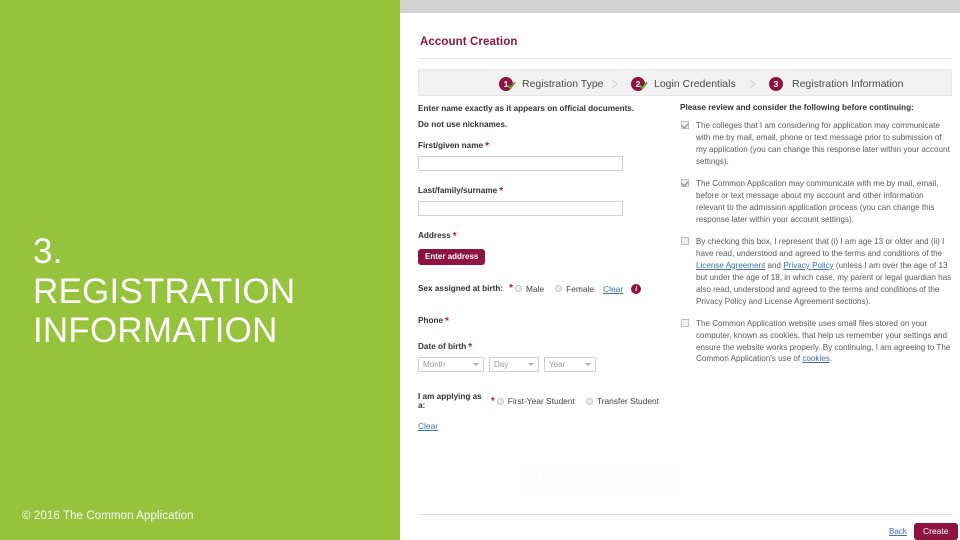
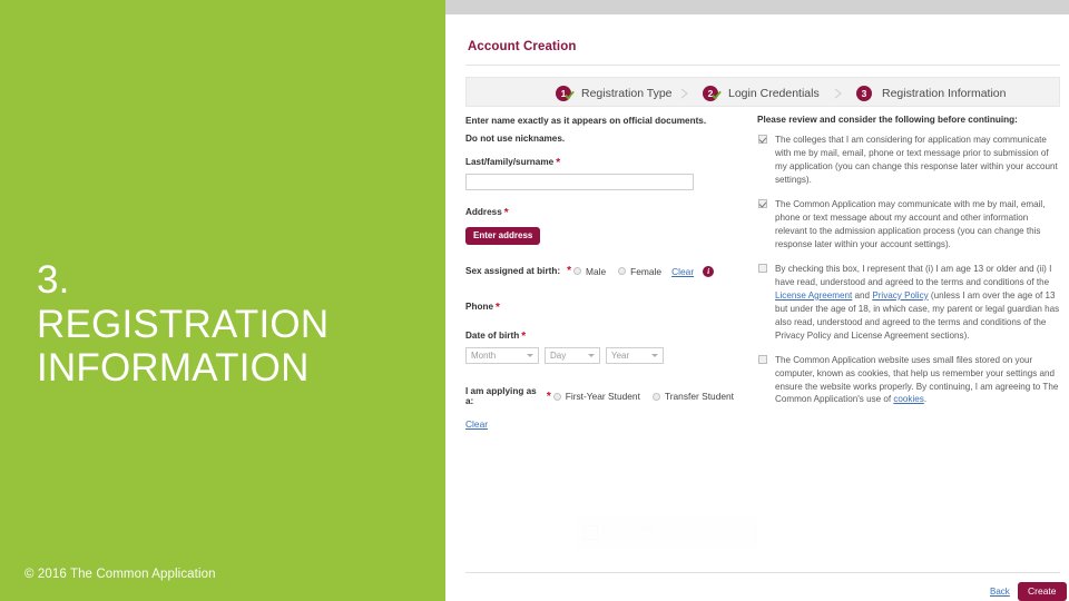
  3.
  REGISTRATION
  INFORMATION
  © 2016 The Common Application
  Account Creation
  1
  Registration Type
  2
  Login Credentials
  3
  Registration Information
  Enter name exactly as it appears on official documents.
  Do not use nicknames.
- First/given name *
  Last/family/surname *
  Address *
  Enter address
  Sex assigned at birth:
  *
  Male
  Female
  Clear
  i
  Phone *
  Date of birth *
  Month
  Day
  Year
  I am applying as a:
  *
  First-Year Student
  Transfer Student
  Clear
  Please review and consider the following before continuing:
  The colleges that I am considering for application may communicate with me by mail, email, phone or text message prior to submission of my application (you can change this response later within your account settings).
- The Common Application may communicate with me by mail, email, before or text message about my account and other information relevant to the admission application process (you can change this response later within your account settings).
+ The Common Application may communicate with me by mail, email, phone or text message about my account and other information relevant to the admission application process (you can change this response later within your account settings).
  By checking this box, I represent that (i) I am age 13 or older and (ii) I have read, understood and agreed to the terms and conditions of the License Agreement and Privacy Policy (unless I am over the age of 13 but under the age of 18, in which case, my parent or legal guardian has also read, understood and agreed to the terms and conditions of the Privacy Policy and License Agreement sections).
  The Common Application website uses small files stored on your computer, known as cookies, that help us remember your settings and ensure the website works properly. By continuing, I am agreeing to The Common Application's use of cookies.
  Back
  Create
